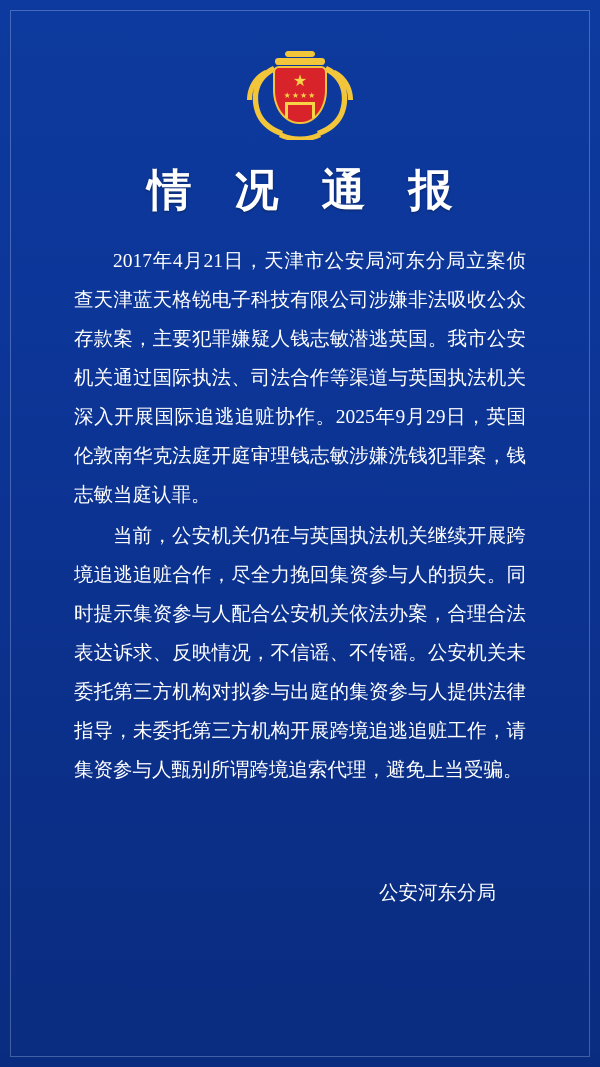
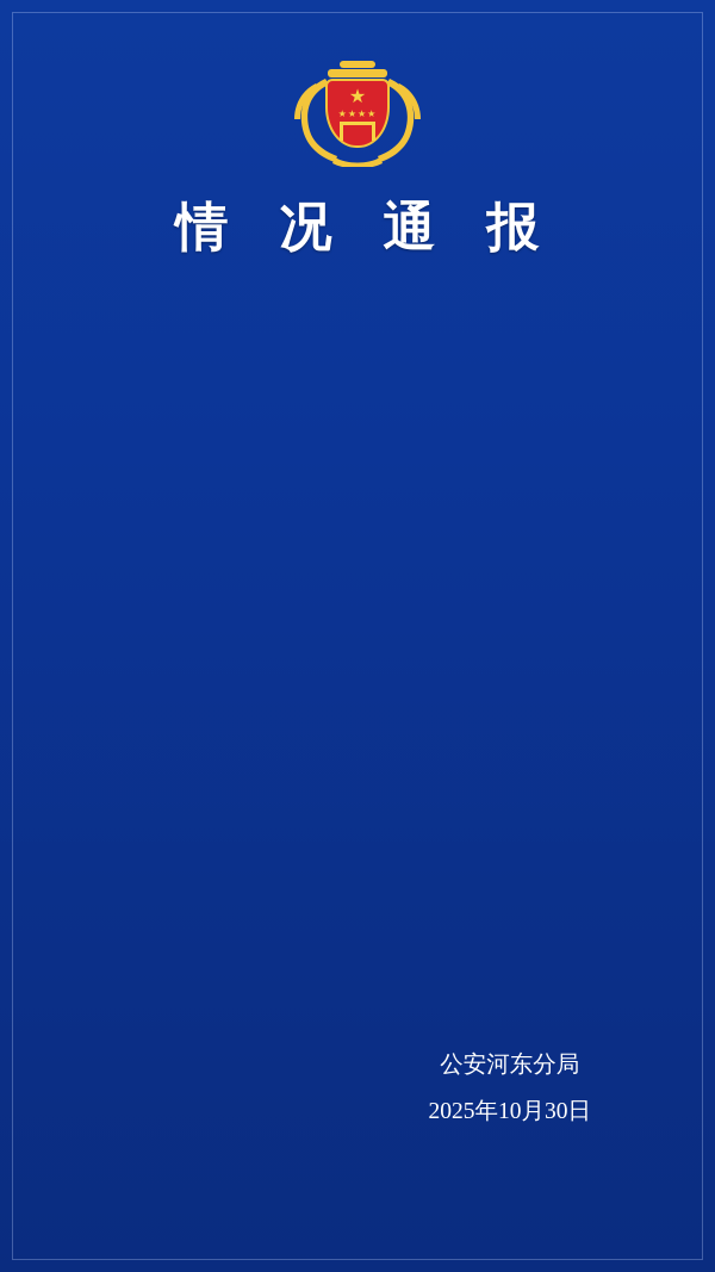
  ★
  ★★★★
  情 况 通 报
- 2017年4月21日，天津市公安局河东分局立案侦查天津蓝天格锐电子科技有限公司涉嫌非法吸收公众存款案，主要犯罪嫌疑人钱志敏潜逃英国。我市公安机关通过国际执法、司法合作等渠道与英国执法机关深入开展国际追逃追赃协作。2025年9月29日，英国伦敦南华克法庭开庭审理钱志敏涉嫌洗钱犯罪案，钱志敏当庭认罪。
- 当前，公安机关仍在与英国执法机关继续开展跨境追逃追赃合作，尽全力挽回集资参与人的损失。同时提示集资参与人配合公安机关依法办案，合理合法表达诉求、反映情况，不信谣、不传谣。公安机关未委托第三方机构对拟参与出庭的集资参与人提供法律指导，未委托第三方机构开展跨境追逃追赃工作，请集资参与人甄别所谓跨境追索代理，避免上当受骗。
  公安河东分局
+ 2025年10月30日
